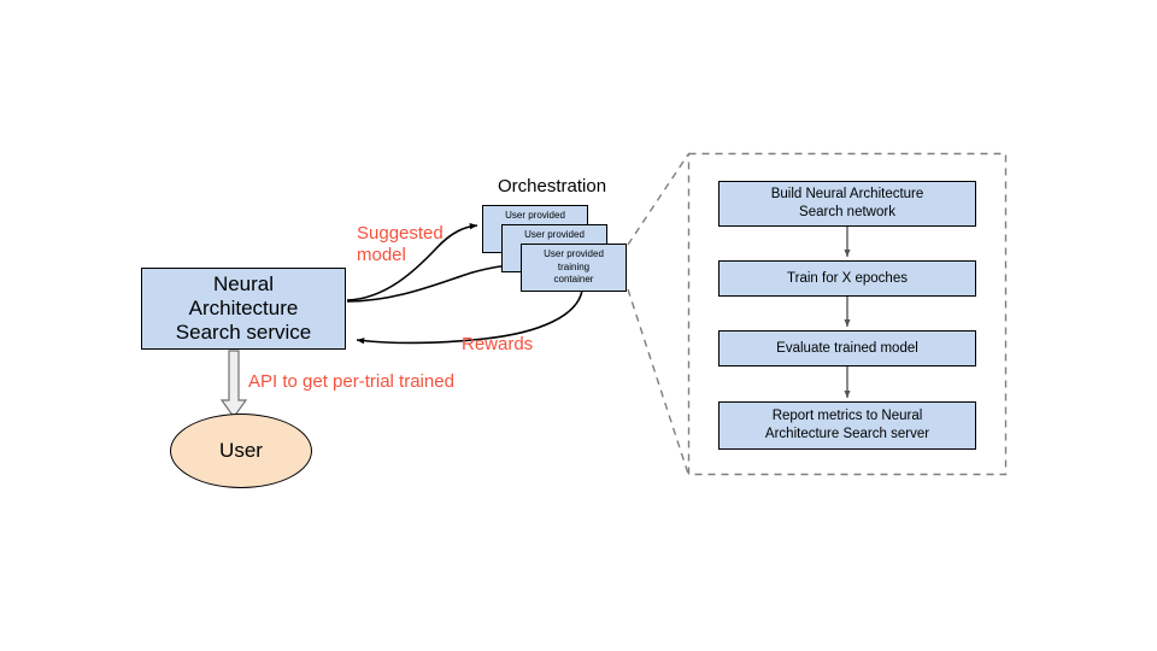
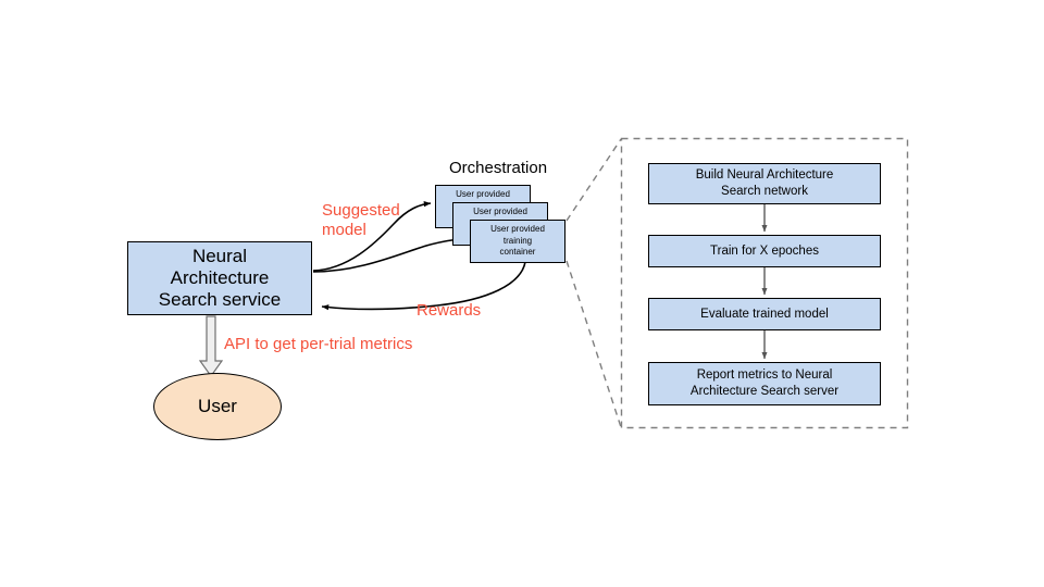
  Neural
  Architecture
  Search service
  User
- API to get per-trial trained
+ API to get per-trial metrics
  Orchestration
  User provided
  User provided
  User provided
  training
  container
  Suggested
  model
  Rewards
  Build Neural Architecture
  Search network
  Train for X epoches
  Evaluate trained model
  Report metrics to Neural
  Architecture Search server
